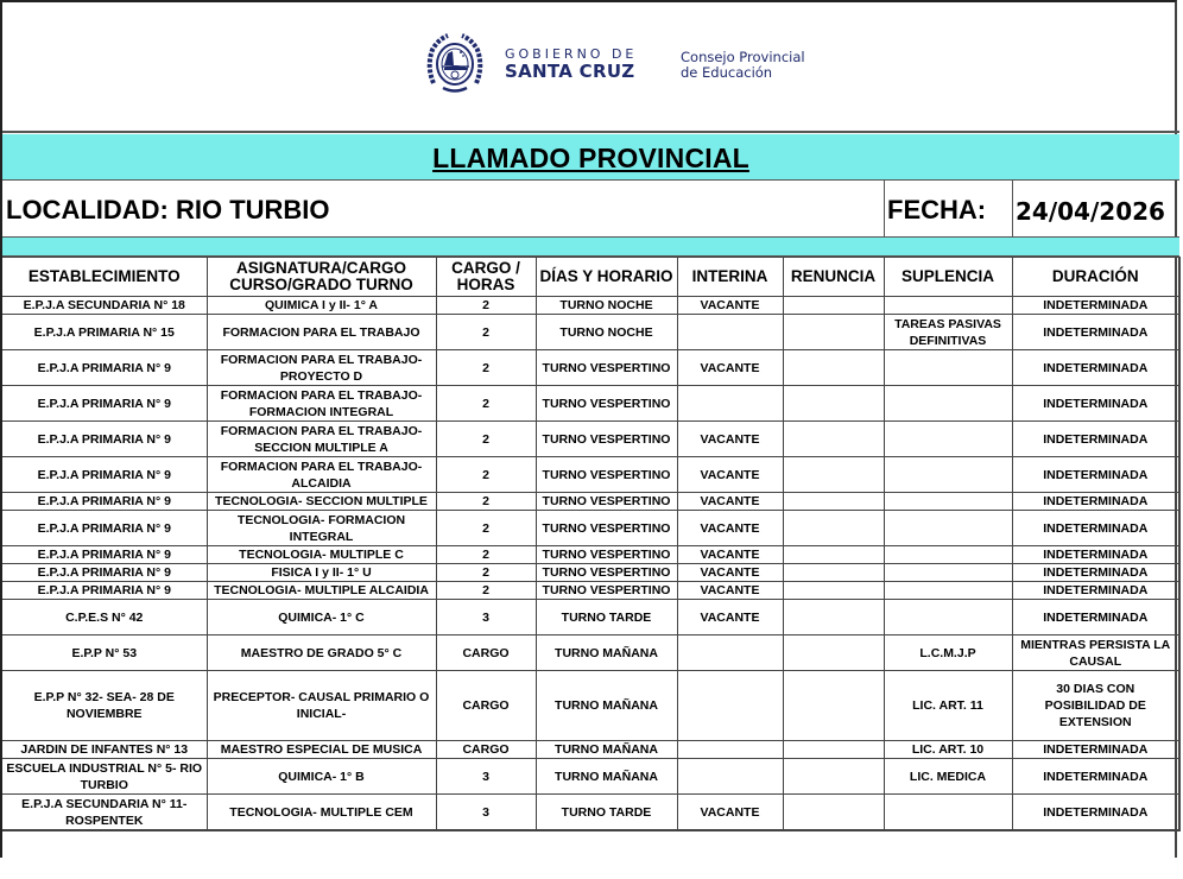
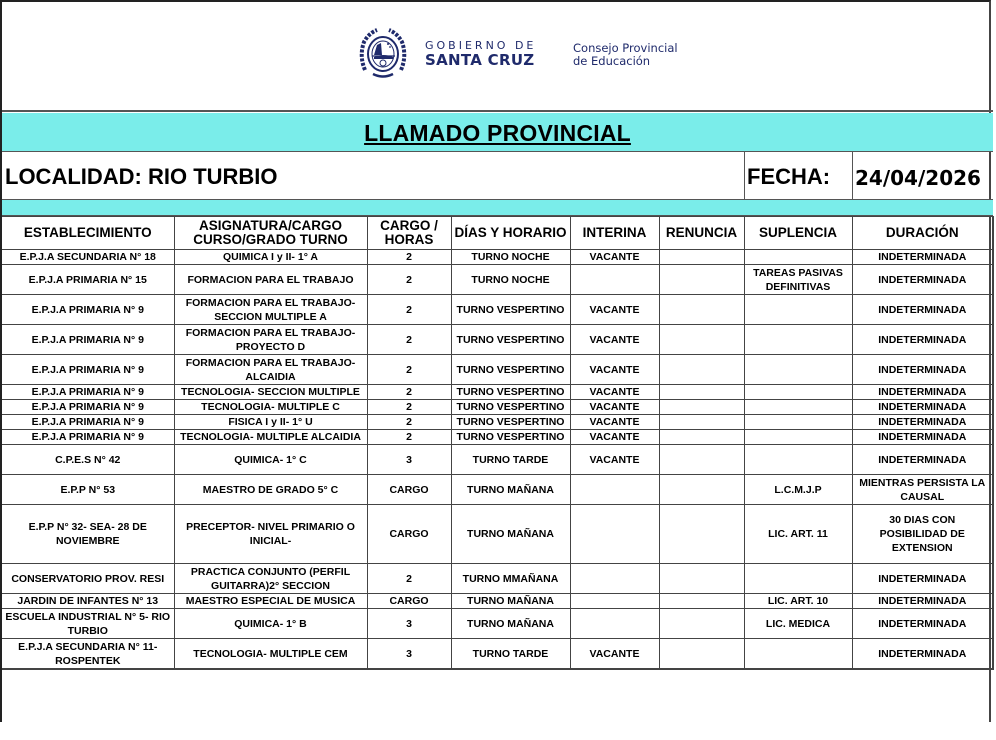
  GOBIERNO DE
  SANTA CRUZ
  Consejo Provincial
  de Educación
  LLAMADO PROVINCIAL
  LOCALIDAD: RIO TURBIO
  FECHA:
  24/04/2026
  ESTABLECIMIENTO	ASIGNATURA/CARGO CURSO/GRADO TURNO	CARGO / HORAS	DÍAS Y HORARIO	INTERINA	RENUNCIA	SUPLENCIA	DURACIÓN
  E.P.J.A SECUNDARIA N° 18	QUIMICA I y II- 1° A	2	TURNO NOCHE	VACANTE			INDETERMINADA
  E.P.J.A PRIMARIA N° 15	FORMACION PARA EL TRABAJO	2	TURNO NOCHE			TAREAS PASIVAS DEFINITIVAS	INDETERMINADA
- E.P.J.A PRIMARIA N° 9	FORMACION PARA EL TRABAJO- PROYECTO D	2	TURNO VESPERTINO	VACANTE			INDETERMINADA
+ E.P.J.A PRIMARIA N° 9	FORMACION PARA EL TRABAJO- SECCION MULTIPLE A	2	TURNO VESPERTINO	VACANTE			INDETERMINADA
- E.P.J.A PRIMARIA N° 9	FORMACION PARA EL TRABAJO- FORMACION INTEGRAL	2	TURNO VESPERTINO				INDETERMINADA
- E.P.J.A PRIMARIA N° 9	FORMACION PARA EL TRABAJO- SECCION MULTIPLE A	2	TURNO VESPERTINO	VACANTE			INDETERMINADA
+ E.P.J.A PRIMARIA N° 9	FORMACION PARA EL TRABAJO- PROYECTO D	2	TURNO VESPERTINO	VACANTE			INDETERMINADA
  E.P.J.A PRIMARIA N° 9	FORMACION PARA EL TRABAJO- ALCAIDIA	2	TURNO VESPERTINO	VACANTE			INDETERMINADA
  E.P.J.A PRIMARIA N° 9	TECNOLOGIA- SECCION MULTIPLE	2	TURNO VESPERTINO	VACANTE			INDETERMINADA
- E.P.J.A PRIMARIA N° 9	TECNOLOGIA- FORMACION INTEGRAL	2	TURNO VESPERTINO	VACANTE			INDETERMINADA
  E.P.J.A PRIMARIA N° 9	TECNOLOGIA- MULTIPLE C	2	TURNO VESPERTINO	VACANTE			INDETERMINADA
  E.P.J.A PRIMARIA N° 9	FISICA I y II- 1° U	2	TURNO VESPERTINO	VACANTE			INDETERMINADA
  E.P.J.A PRIMARIA N° 9	TECNOLOGIA- MULTIPLE ALCAIDIA	2	TURNO VESPERTINO	VACANTE			INDETERMINADA
  C.P.E.S N° 42	QUIMICA- 1° C	3	TURNO TARDE	VACANTE			INDETERMINADA
  E.P.P N° 53	MAESTRO DE GRADO 5° C	CARGO	TURNO MAÑANA			L.C.M.J.P	MIENTRAS PERSISTA LA CAUSAL
- E.P.P N° 32- SEA- 28 DE NOVIEMBRE	PRECEPTOR- CAUSAL PRIMARIO O INICIAL-	CARGO	TURNO MAÑANA			LIC. ART. 11	30 DIAS CON POSIBILIDAD DE EXTENSION
+ E.P.P N° 32- SEA- 28 DE NOVIEMBRE	PRECEPTOR- NIVEL PRIMARIO O INICIAL-	CARGO	TURNO MAÑANA			LIC. ART. 11	30 DIAS CON POSIBILIDAD DE EXTENSION
+ CONSERVATORIO PROV. RESI	PRACTICA CONJUNTO (PERFIL GUITARRA)2° SECCION	2	TURNO MMAÑANA				INDETERMINADA
  JARDIN DE INFANTES N° 13	MAESTRO ESPECIAL DE MUSICA	CARGO	TURNO MAÑANA			LIC. ART. 10	INDETERMINADA
  ESCUELA INDUSTRIAL N° 5- RIO TURBIO	QUIMICA- 1° B	3	TURNO MAÑANA			LIC. MEDICA	INDETERMINADA
  E.P.J.A SECUNDARIA N° 11- ROSPENTEK	TECNOLOGIA- MULTIPLE CEM	3	TURNO TARDE	VACANTE			INDETERMINADA
